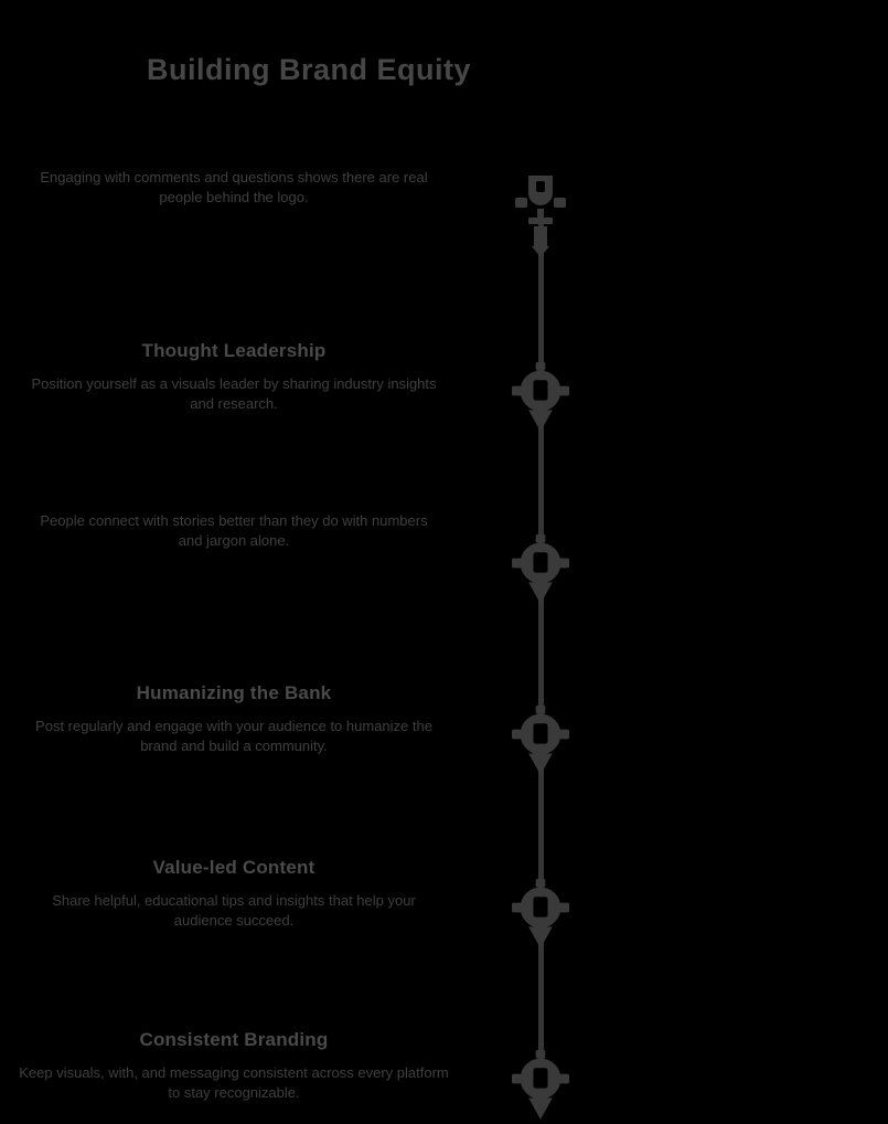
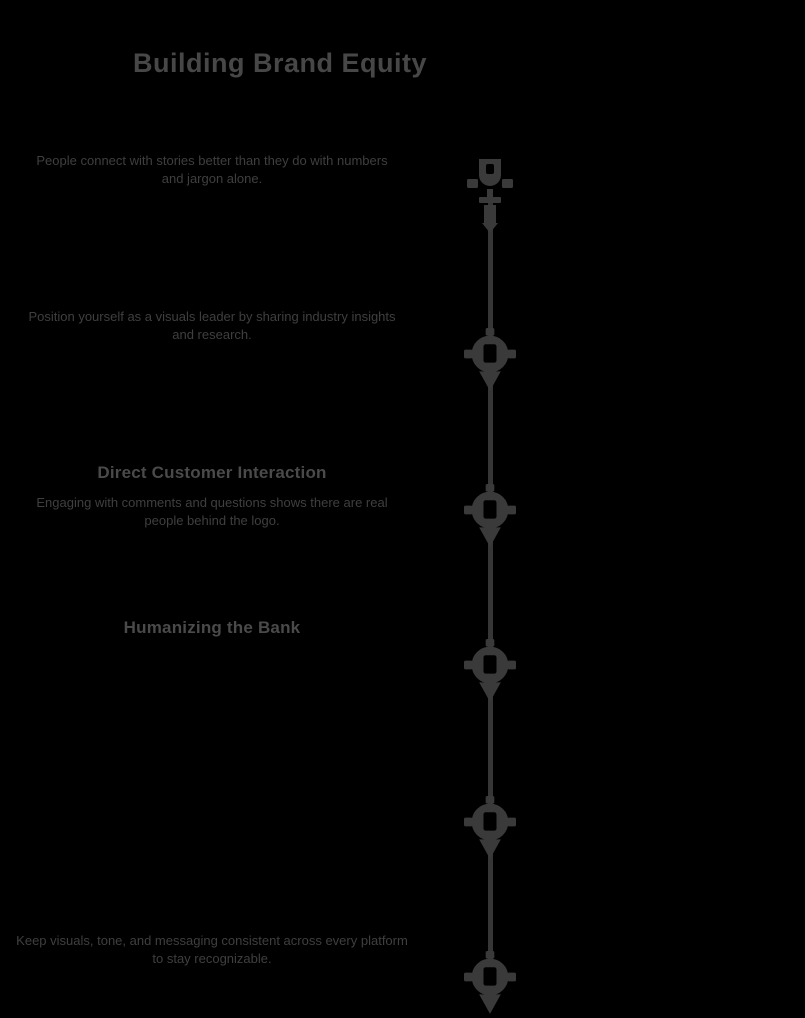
  Building Brand Equity
- Engaging with comments and questions shows there are real people behind the logo.
+ People connect with stories better than they do with numbers and jargon alone.
- Thought Leadership
  Position yourself as a visuals leader by sharing industry insights and research.
+ Direct Customer Interaction
- People connect with stories better than they do with numbers and jargon alone.
+ Engaging with comments and questions shows there are real people behind the logo.
  Humanizing the Bank
- Post regularly and engage with your audience to humanize the brand and build a community.
- Value-led Content
- Share helpful, educational tips and insights that help your audience succeed.
- Consistent Branding
- Keep visuals, with, and messaging consistent across every platform to stay recognizable.
+ Keep visuals, tone, and messaging consistent across every platform to stay recognizable.
